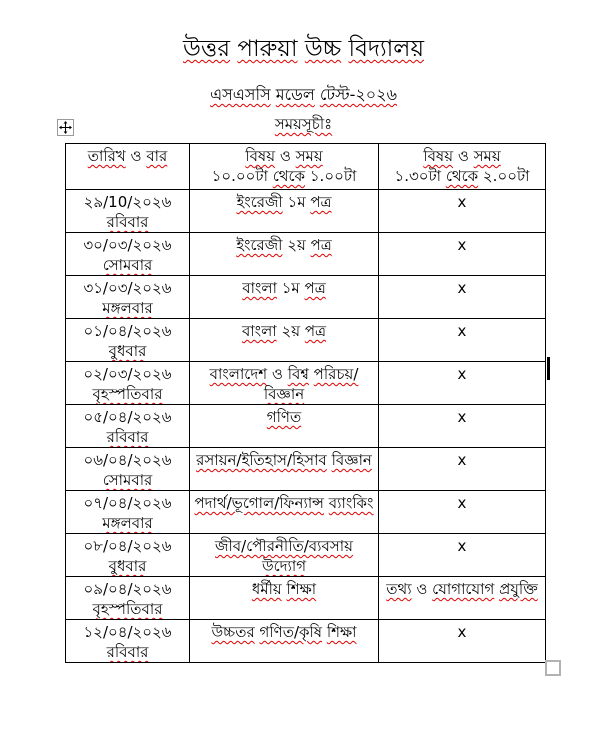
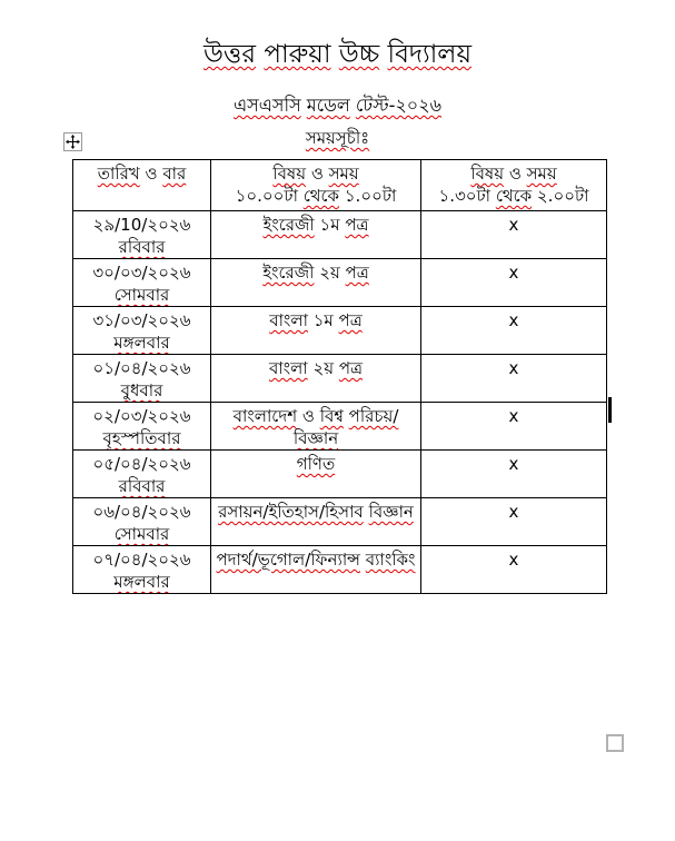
  উত্তর পারুয়া উচ্চ বিদ্যালয়
  এসএসসি মডেল টেস্ট-২০২৬
  সময়সূচীঃ
  তারিখ ও বার	বিষয় ও সময় ১০.০০টা থেকে ১.০০টা	বিষয় ও সময় ১.৩০টা থেকে ২.০০টা
  ২৯/10/২০২৬ রবিবার	ইংরেজী ১ম পত্র	x
  ৩০/০৩/২০২৬ সোমবার	ইংরেজী ২য় পত্র	x
  ৩১/০৩/২০২৬ মঙ্গলবার	বাংলা ১ম পত্র	x
  ০১/০৪/২০২৬ বুধবার	বাংলা ২য় পত্র	x
  ০২/০৩/২০২৬ বৃহস্পতিবার	বাংলাদেশ ও বিশ্ব পরিচয়/বিজ্ঞান	x
  ০৫/০৪/২০২৬ রবিবার	গণিত	x
  ০৬/০৪/২০২৬ সোমবার	রসায়ন/ইতিহাস/হিসাব বিজ্ঞান	x
  ০৭/০৪/২০২৬ মঙ্গলবার	পদার্থ/ভূগোল/ফিন্যান্স ব্যাংকিং	x
- ০৮/০৪/২০২৬ বুধবার	জীব/পৌরনীতি/ব্যবসায় উদ্যোগ	x
- ০৯/০৪/২০২৬ বৃহস্পতিবার	ধর্মীয় শিক্ষা	তথ্য ও যোগাযোগ প্রযুক্তি
- ১২/০৪/২০২৬ রবিবার	উচ্চতর গণিত/কৃষি শিক্ষা	x
